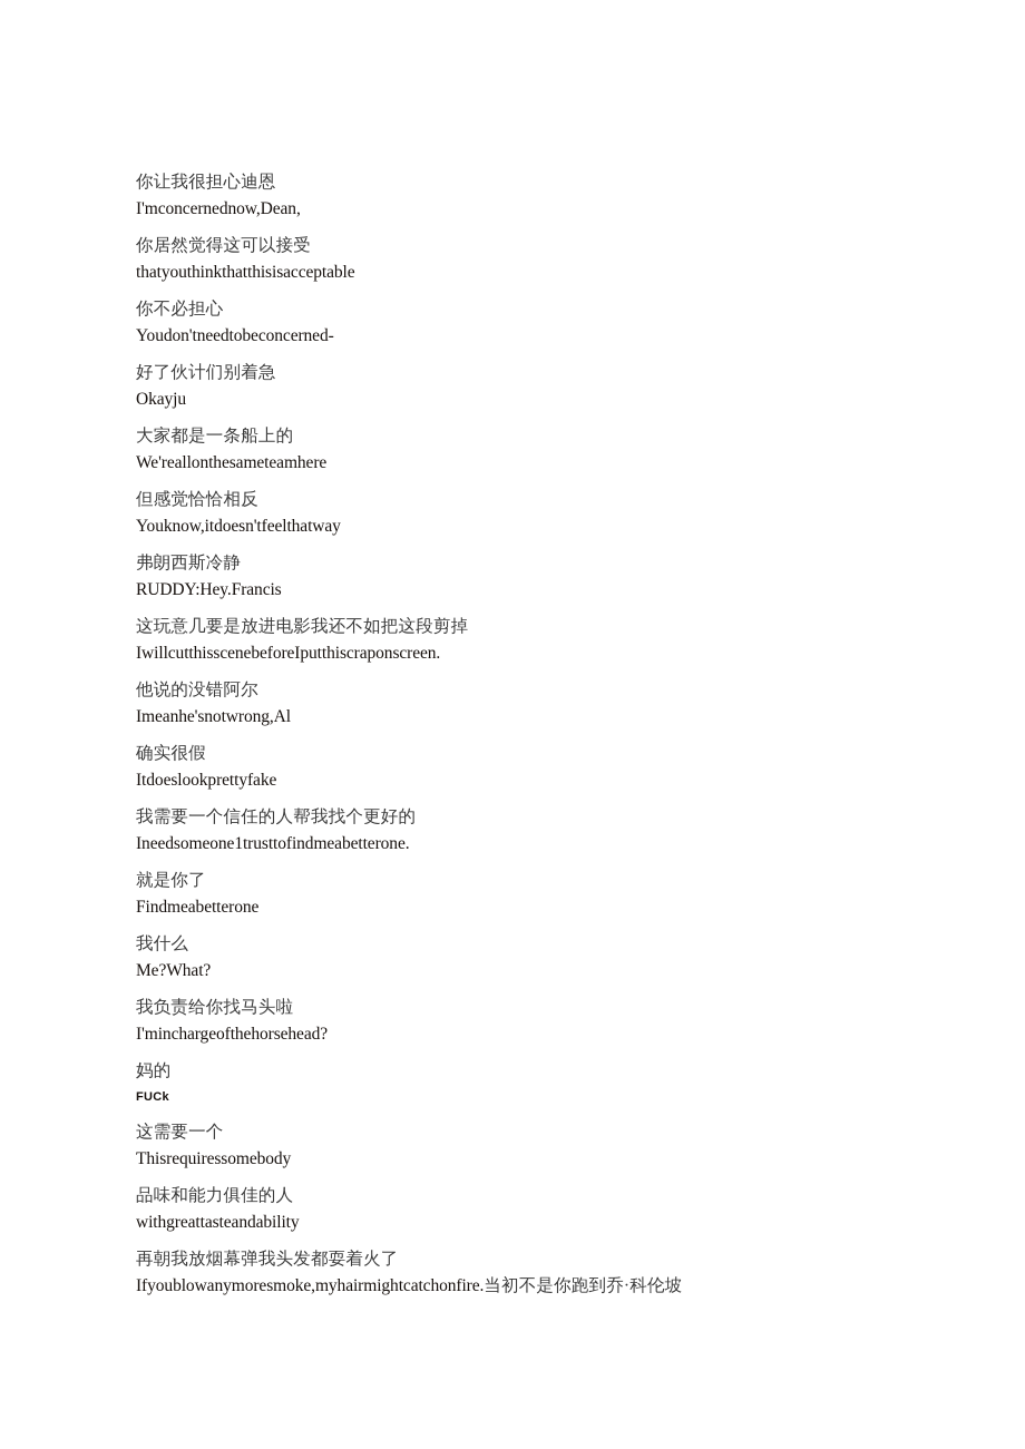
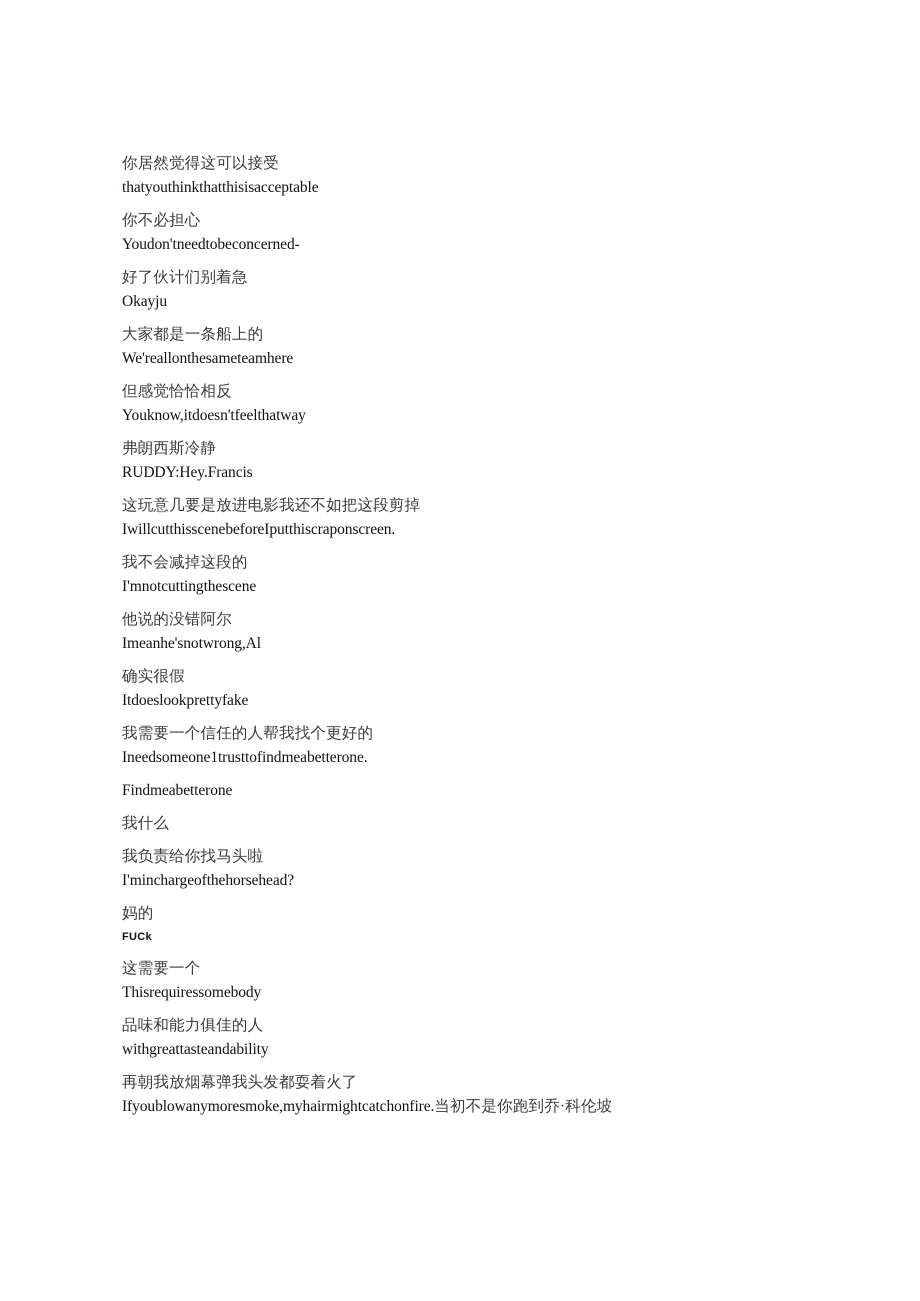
- 你让我很担心迪恩
- I'mconcernednow,Dean,
  你居然觉得这可以接受
  thatyouthinkthatthisisacceptable
  你不必担心
  Youdon'tneedtobeconcerned-
  好了伙计们别着急
  Okayju
  大家都是一条船上的
  We'reallonthesameteamhere
  但感觉恰恰相反
  Youknow,itdoesn'tfeelthatway
  弗朗西斯冷静
  RUDDY:Hey.Francis
  这玩意几要是放进电影我还不如把这段剪掉
  IwillcutthisscenebeforeIputthiscraponscreen.
+ 我不会减掉这段的
+ I'mnotcuttingthescene
  他说的没错阿尔
  Imeanhe'snotwrong,Al
  确实很假
  Itdoeslookprettyfake
  我需要一个信任的人帮我找个更好的
  Ineedsomeone1trusttofindmeabetterone.
- 就是你了
  Findmeabetterone
  我什么
- Me?What?
  我负责给你找马头啦
  I'minchargeofthehorsehead?
  妈的
  FUCk
  这需要一个
  Thisrequiressomebody
  品味和能力俱佳的人
  withgreattasteandability
  再朝我放烟幕弹我头发都耍着火了
  Ifyoublowanymoresmoke,myhairmightcatchonfire.当初不是你跑到乔·科伦坡
